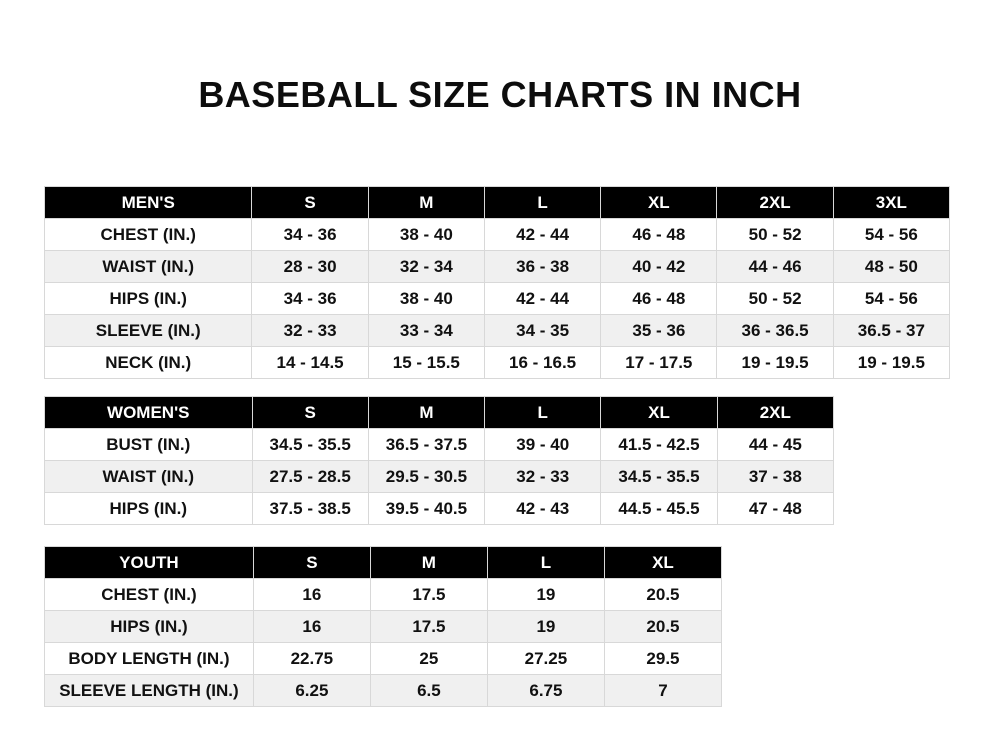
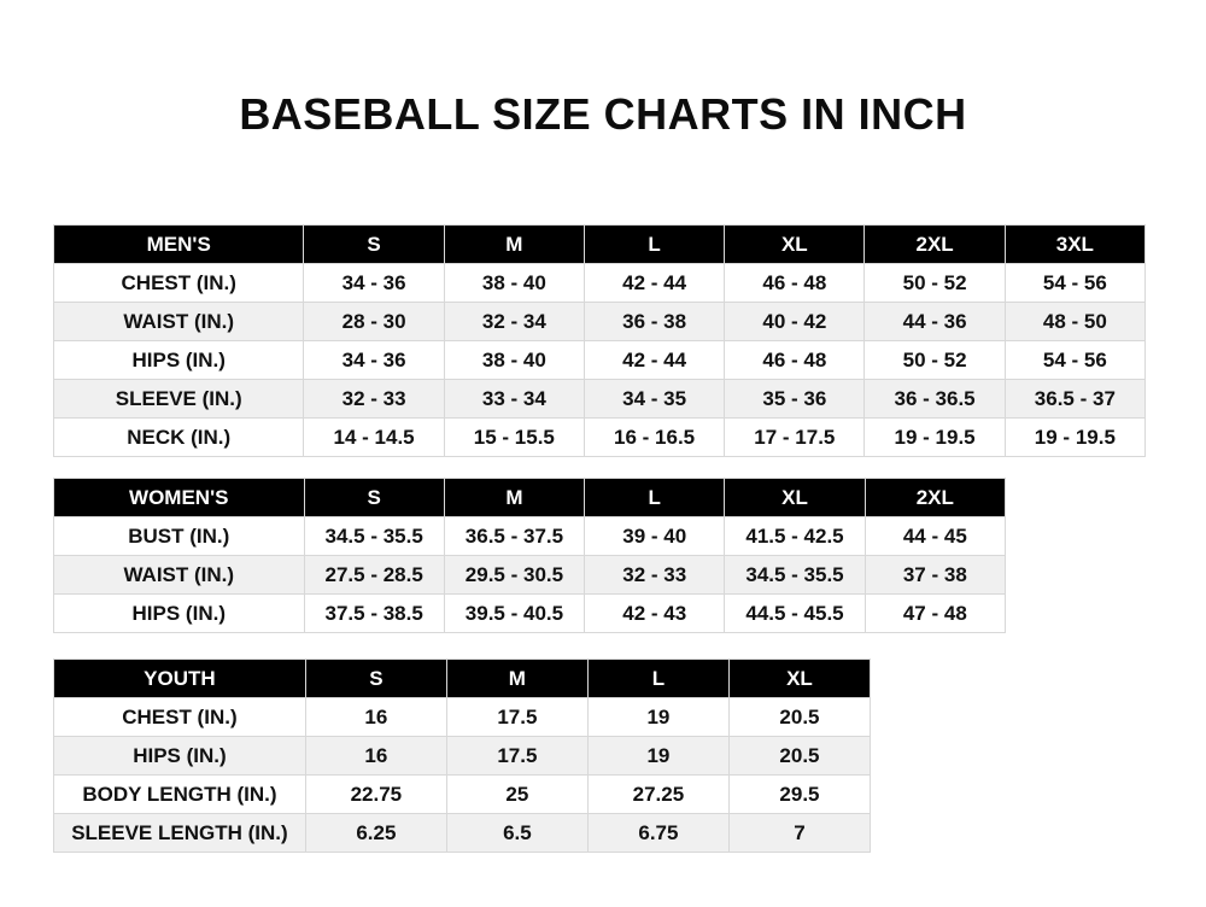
  BASEBALL SIZE CHARTS IN INCH
  MEN'S	S	M	L	XL	2XL	3XL
  CHEST (IN.)	34 - 36	38 - 40	42 - 44	46 - 48	50 - 52	54 - 56
- WAIST (IN.)	28 - 30	32 - 34	36 - 38	40 - 42	44 - 46	48 - 50
+ WAIST (IN.)	28 - 30	32 - 34	36 - 38	40 - 42	44 - 36	48 - 50
  HIPS (IN.)	34 - 36	38 - 40	42 - 44	46 - 48	50 - 52	54 - 56
  SLEEVE (IN.)	32 - 33	33 - 34	34 - 35	35 - 36	36 - 36.5	36.5 - 37
  NECK (IN.)	14 - 14.5	15 - 15.5	16 - 16.5	17 - 17.5	19 - 19.5	19 - 19.5
  WOMEN'S	S	M	L	XL	2XL
  BUST (IN.)	34.5 - 35.5	36.5 - 37.5	39 - 40	41.5 - 42.5	44 - 45
  WAIST (IN.)	27.5 - 28.5	29.5 - 30.5	32 - 33	34.5 - 35.5	37 - 38
  HIPS (IN.)	37.5 - 38.5	39.5 - 40.5	42 - 43	44.5 - 45.5	47 - 48
  YOUTH	S	M	L	XL
  CHEST (IN.)	16	17.5	19	20.5
  HIPS (IN.)	16	17.5	19	20.5
  BODY LENGTH (IN.)	22.75	25	27.25	29.5
  SLEEVE LENGTH (IN.)	6.25	6.5	6.75	7
